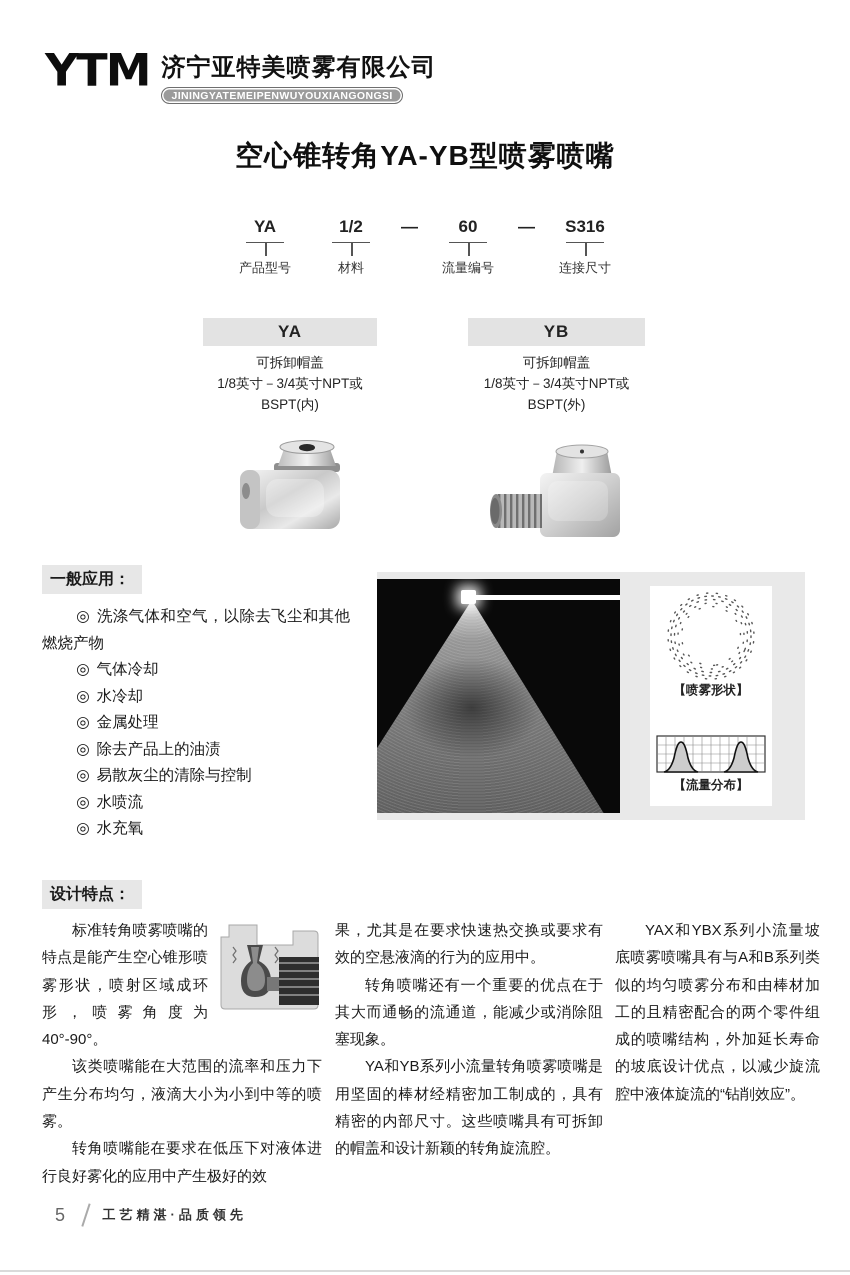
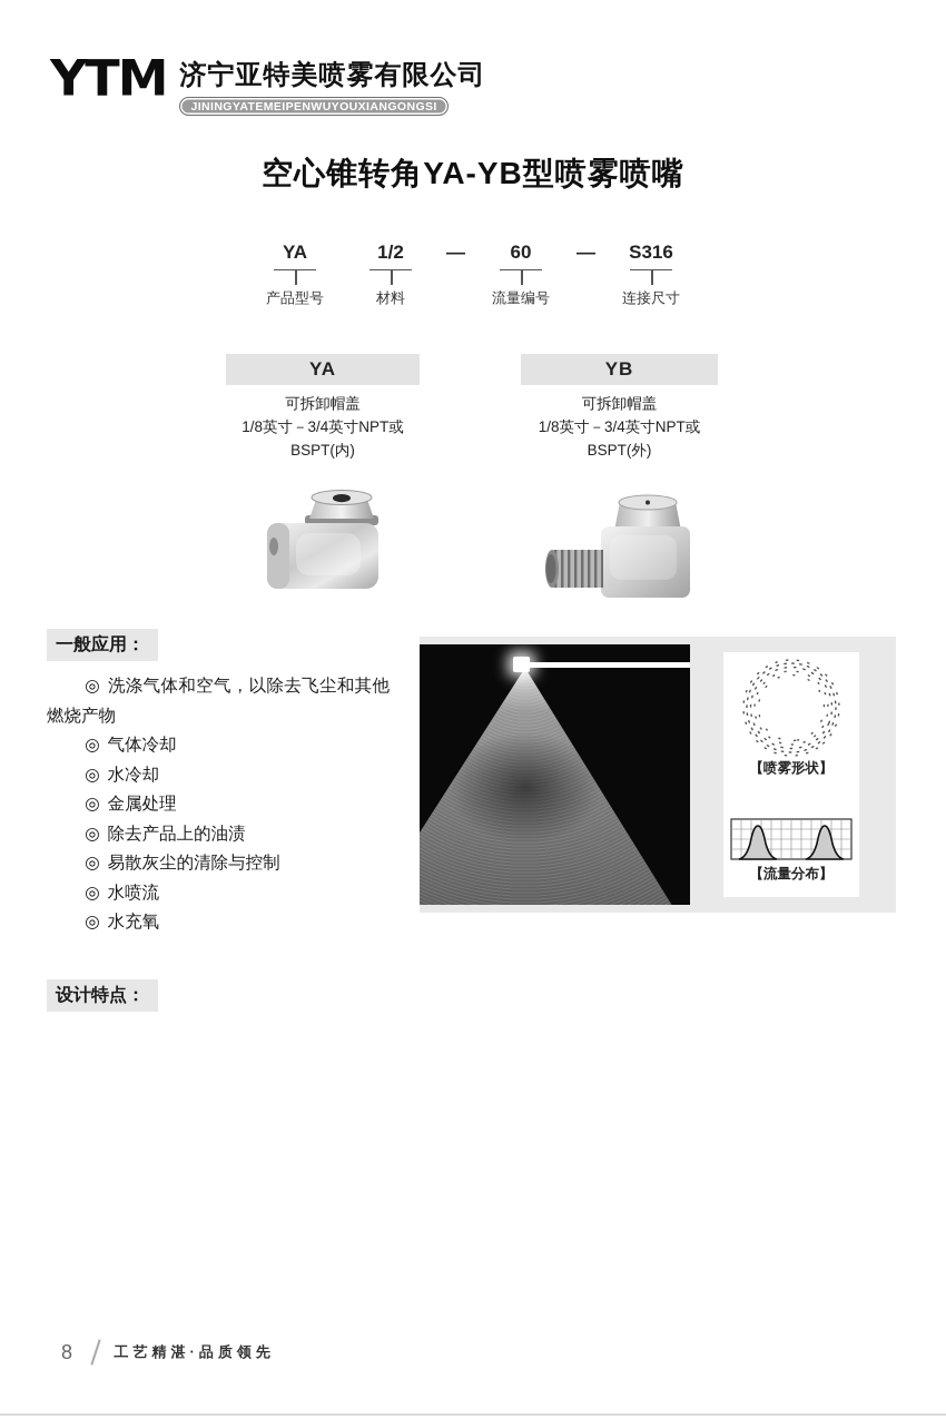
  YTM
  济宁亚特美喷雾有限公司
  JININGYATEMEIPENWUYOUXIANGONGSI
  空心锥转角YA-YB型喷雾喷嘴
  YA
  产品型号
  1/2
  材料
  —
  60
  流量编号
  —
  S316
  连接尺寸
  YA
  可拆卸帽盖
  1/8英寸－3/4英寸NPT或
  BSPT(内)
  YB
  可拆卸帽盖
  1/8英寸－3/4英寸NPT或
  BSPT(外)
  一般应用：
  ◎ 洗涤气体和空气，以除去飞尘和其他燃烧产物
  ◎ 气体冷却
  ◎ 水冷却
  ◎ 金属处理
  ◎ 除去产品上的油渍
  ◎ 易散灰尘的清除与控制
  ◎ 水喷流
  ◎ 水充氧
  【喷雾形状】
  【流量分布】
  设计特点：
- 标准转角喷雾喷嘴的特点是能产生空心锥形喷雾形状，喷射区域成环形，喷雾角度为40°-90°。
- 该类喷嘴能在大范围的流率和压力下产生分布均匀，液滴大小为小到中等的喷雾。
- 转角喷嘴能在要求在低压下对液体进行良好雾化的应用中产生极好的效
- 果，尤其是在要求快速热交换或要求有效的空悬液滴的行为的应用中。
- 转角喷嘴还有一个重要的优点在于其大而通畅的流通道，能减少或消除阻塞现象。
- YA和YB系列小流量转角喷雾喷嘴是用坚固的棒材经精密加工制成的，具有精密的内部尺寸。这些喷嘴具有可拆卸的帽盖和设计新颖的转角旋流腔。
- YAX和YBX系列小流量坡底喷雾喷嘴具有与A和B系列类似的均匀喷雾分布和由棒材加工的且精密配合的两个零件组成的喷嘴结构，外加延长寿命的坡底设计优点，以减少旋流腔中液体旋流的“钻削效应”。
- 5
+ 8
  工艺精湛·品质领先
